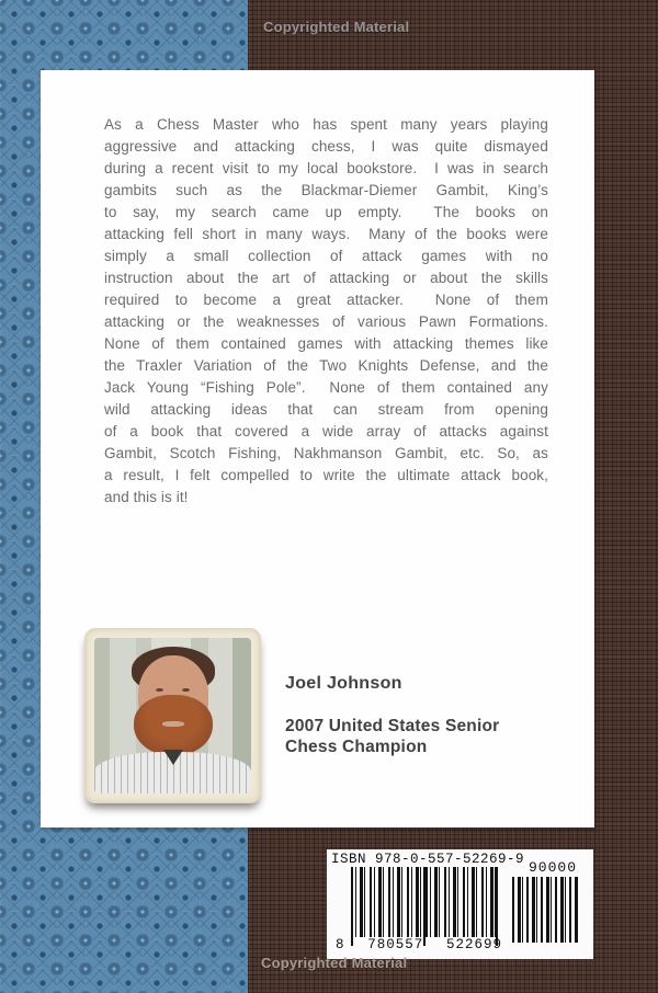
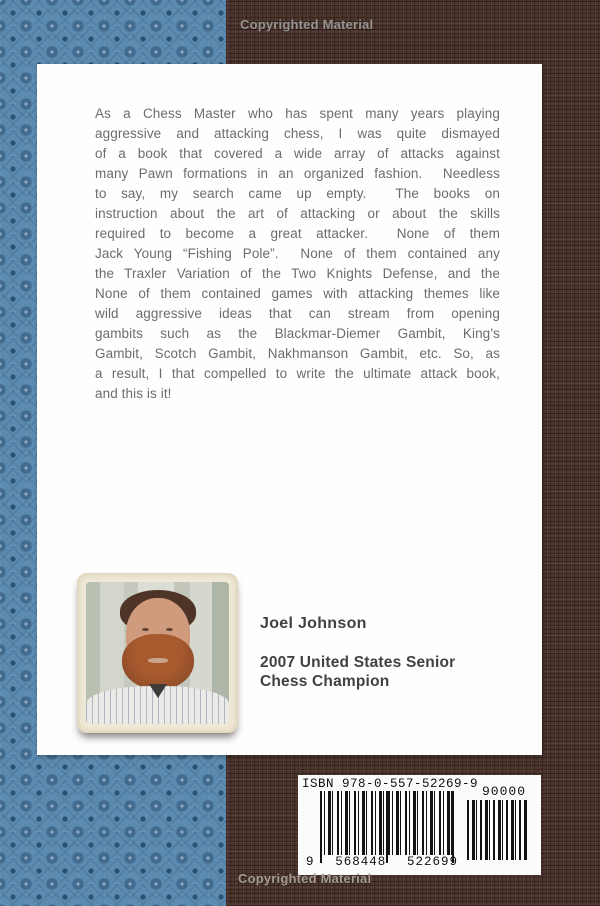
  Copyrighted Material
  As a Chess Master who has spent many years playing
  aggressive and attacking chess, I was quite dismayed
- during a recent visit to my local bookstore. I was in search
- gambits such as the Blackmar-Diemer Gambit, King’s
+ of a book that covered a wide array of attacks against
+ many Pawn formations in an organized fashion. Needless
  to say, my search came up empty. The books on
- attacking fell short in many ways. Many of the books were
- simply a small collection of attack games with no
  instruction about the art of attacking or about the skills
  required to become a great attacker. None of them
- attacking or the weaknesses of various Pawn Formations.
- None of them contained games with attacking themes like
+ Jack Young “Fishing Pole”. None of them contained any
  the Traxler Variation of the Two Knights Defense, and the
- Jack Young “Fishing Pole”. None of them contained any
+ None of them contained games with attacking themes like
- wild attacking ideas that can stream from opening
+ wild aggressive ideas that can stream from opening
- of a book that covered a wide array of attacks against
+ gambits such as the Blackmar-Diemer Gambit, King’s
- Gambit, Scotch Fishing, Nakhmanson Gambit, etc. So, as
+ Gambit, Scotch Gambit, Nakhmanson Gambit, etc. So, as
- a result, I felt compelled to write the ultimate attack book,
+ a result, I that compelled to write the ultimate attack book,
  and this is it!
  Joel Johnson
  2007 United States Senior
  Chess Champion
  ISBN 978-0-557-52269-9
- 8
+ 9
- 780557
+ 568448
  522699
  90000
  Copyrighted Material
